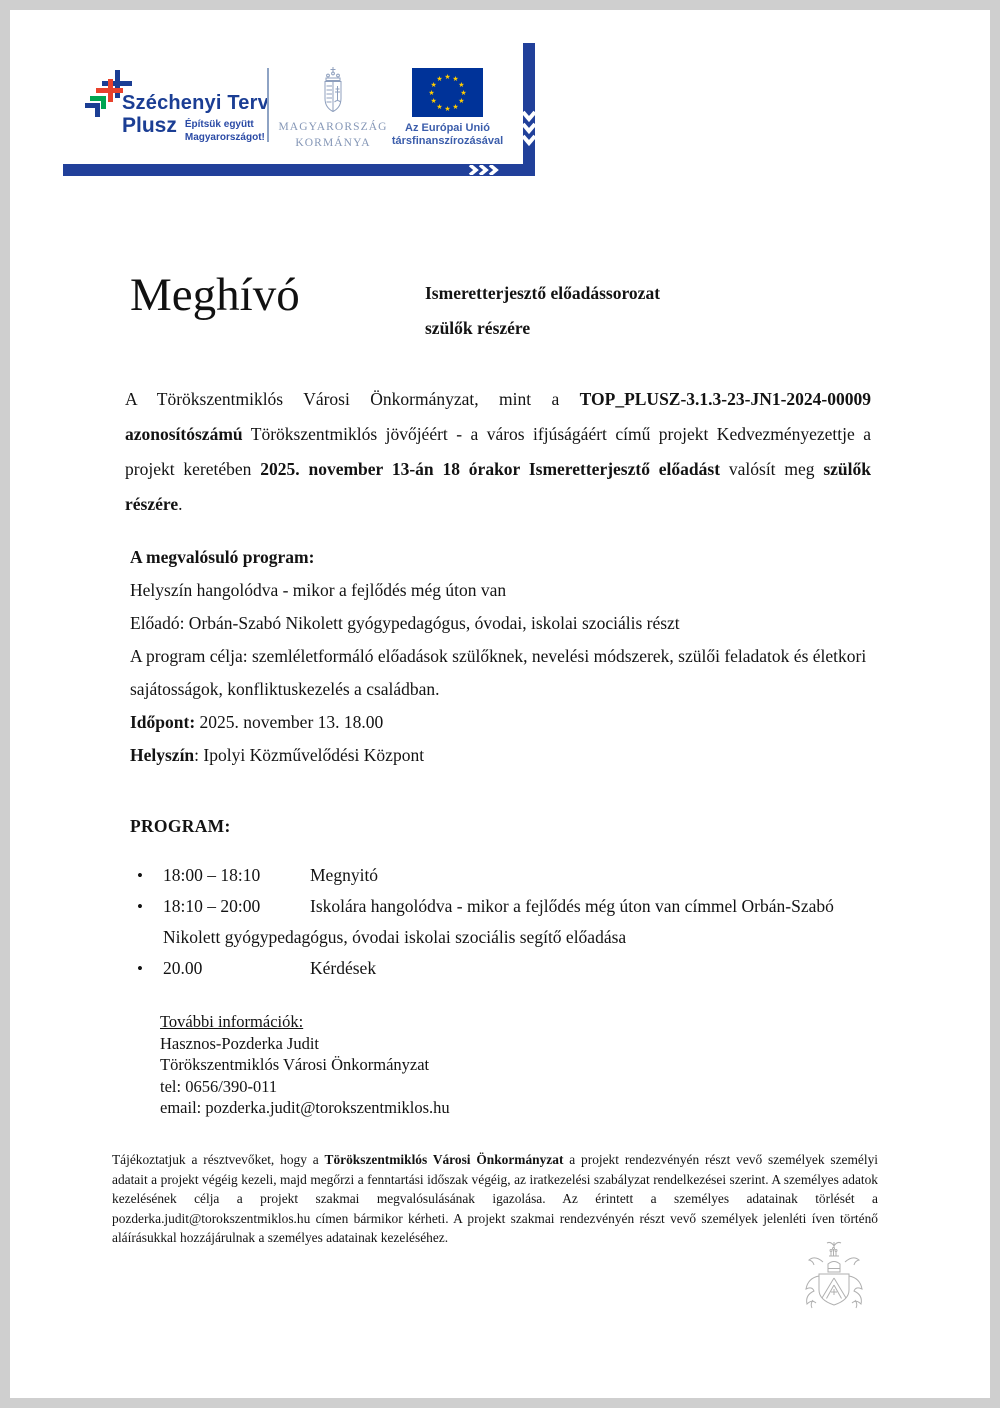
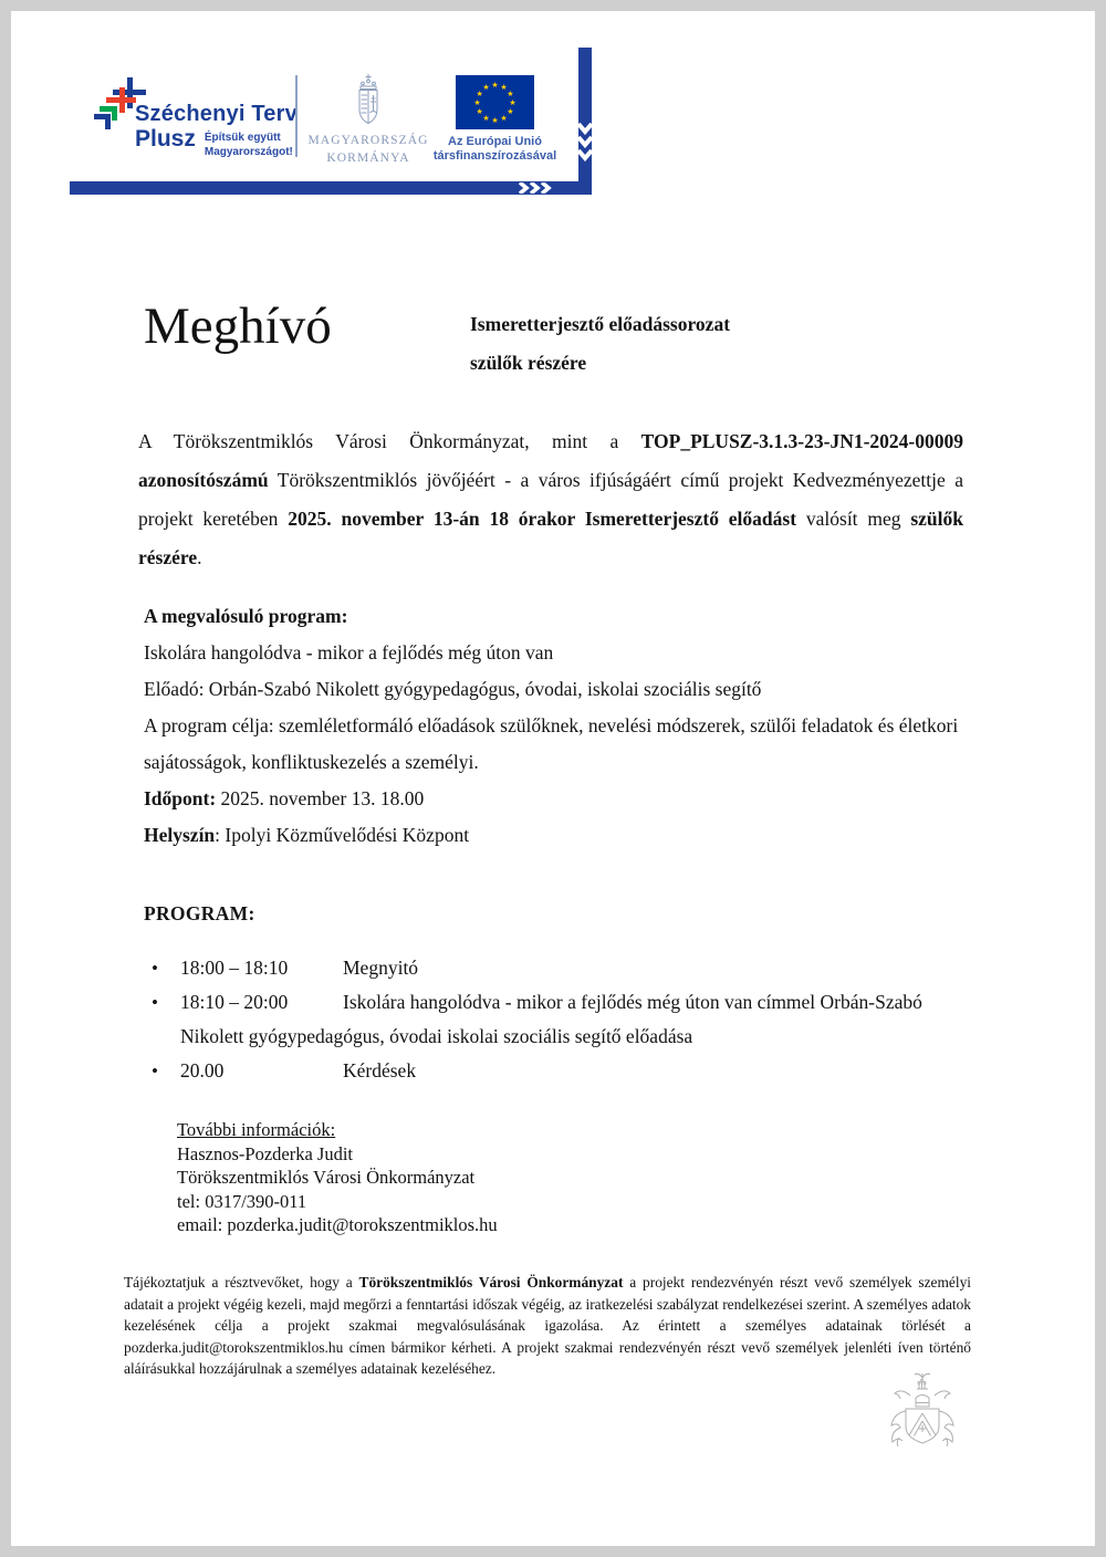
  Széchenyi Terv
  Plusz
  Építsük együtt
  Magyarországot!
  MAGYARORSZÁG
  KORMÁNYA
  ★
  ★
  ★
  ★
  ★
  ★
  ★
  ★
  ★
  ★
  ★
  ★
  Az Európai Unió
  társfinanszírozásával
  Meghívó
  Ismeretterjesztő előadássorozat
  szülők részére
  A Törökszentmiklós Városi Önkormányzat, mint a TOP_PLUSZ-3.1.3-23-JN1-2024-00009 azonosítószámú Törökszentmiklós jövőjéért - a város ifjúságáért című projekt Kedvezményezettje a projekt keretében 2025. november 13-án 18 órakor Ismeretterjesztő előadást valósít meg szülők részére.
  A megvalósuló program:
- Helyszín hangolódva - mikor a fejlődés még úton van
+ Iskolára hangolódva - mikor a fejlődés még úton van
- Előadó: Orbán-Szabó Nikolett gyógypedagógus, óvodai, iskolai szociális részt
+ Előadó: Orbán-Szabó Nikolett gyógypedagógus, óvodai, iskolai szociális segítő
- A program célja: szemléletformáló előadások szülőknek, nevelési módszerek, szülői feladatok és életkori sajátosságok, konfliktuskezelés a családban.
+ A program célja: szemléletformáló előadások szülőknek, nevelési módszerek, szülői feladatok és életkori sajátosságok, konfliktuskezelés a személyi.
  Időpont: 2025. november 13. 18.00
  Helyszín: Ipolyi Közművelődési Központ
  PROGRAM:
  18:00 – 18:10 Megnyitó
  18:10 – 20:00 Iskolára hangolódva - mikor a fejlődés még úton van címmel Orbán-Szabó Nikolett gyógypedagógus, óvodai iskolai szociális segítő előadása
  20.00 Kérdések
  További információk:
  Hasznos-Pozderka Judit
  Törökszentmiklós Városi Önkormányzat
- tel: 0656/390-011
+ tel: 0317/390-011
  email: pozderka.judit@torokszentmiklos.hu
  Tájékoztatjuk a résztvevőket, hogy a Törökszentmiklós Városi Önkormányzat a projekt rendezvényén részt vevő személyek személyi adatait a projekt végéig kezeli, majd megőrzi a fenntartási időszak végéig, az iratkezelési szabályzat rendelkezései szerint. A személyes adatok kezelésének célja a projekt szakmai megvalósulásának igazolása. Az érintett a személyes adatainak törlését a pozderka.judit@torokszentmiklos.hu címen bármikor kérheti. A projekt szakmai rendezvényén részt vevő személyek jelenléti íven történő aláírásukkal hozzájárulnak a személyes adatainak kezeléséhez.
